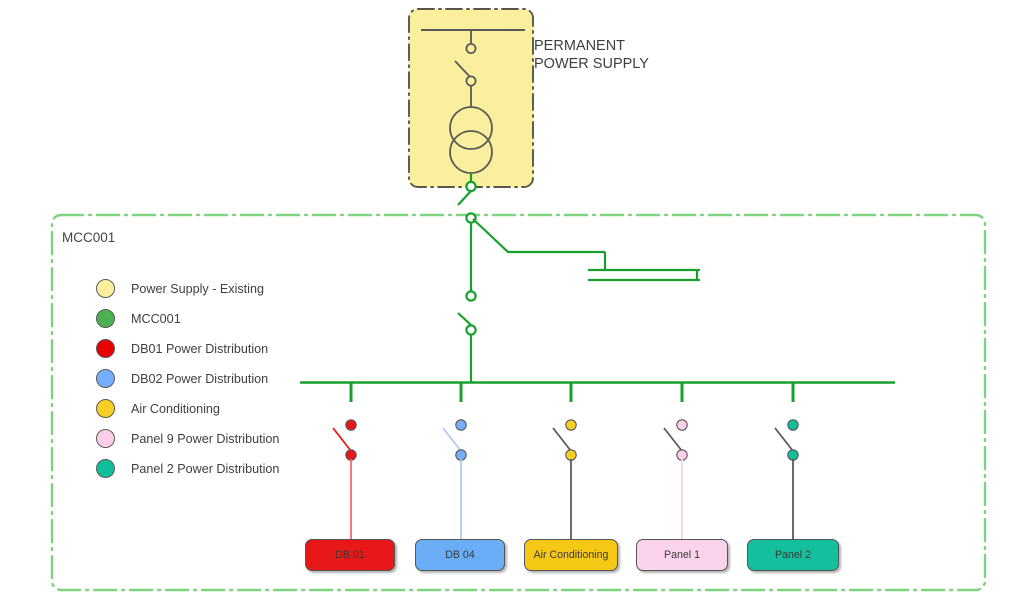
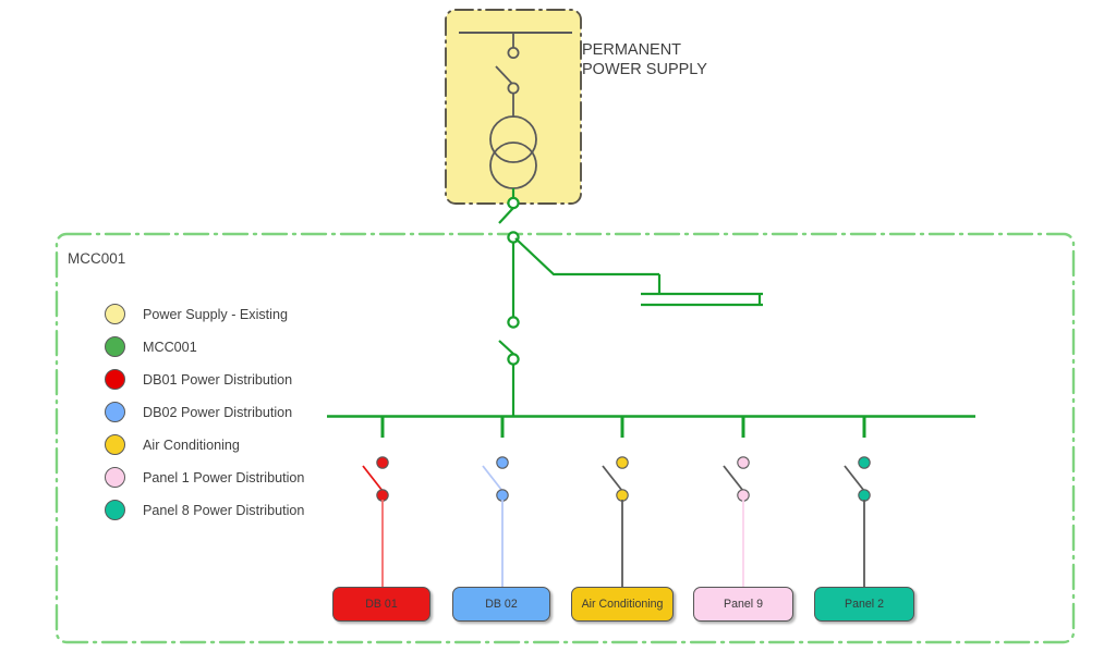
  PERMANENT
  POWER SUPPLY
  MCC001
  Power Supply - Existing
  MCC001
  DB01 Power Distribution
  DB02 Power Distribution
  Air Conditioning
- Panel 9 Power Distribution
+ Panel 1 Power Distribution
- Panel 2 Power Distribution
+ Panel 8 Power Distribution
  DB 01
- DB 04
+ DB 02
  Air Conditioning
- Panel 1
+ Panel 9
  Panel 2
